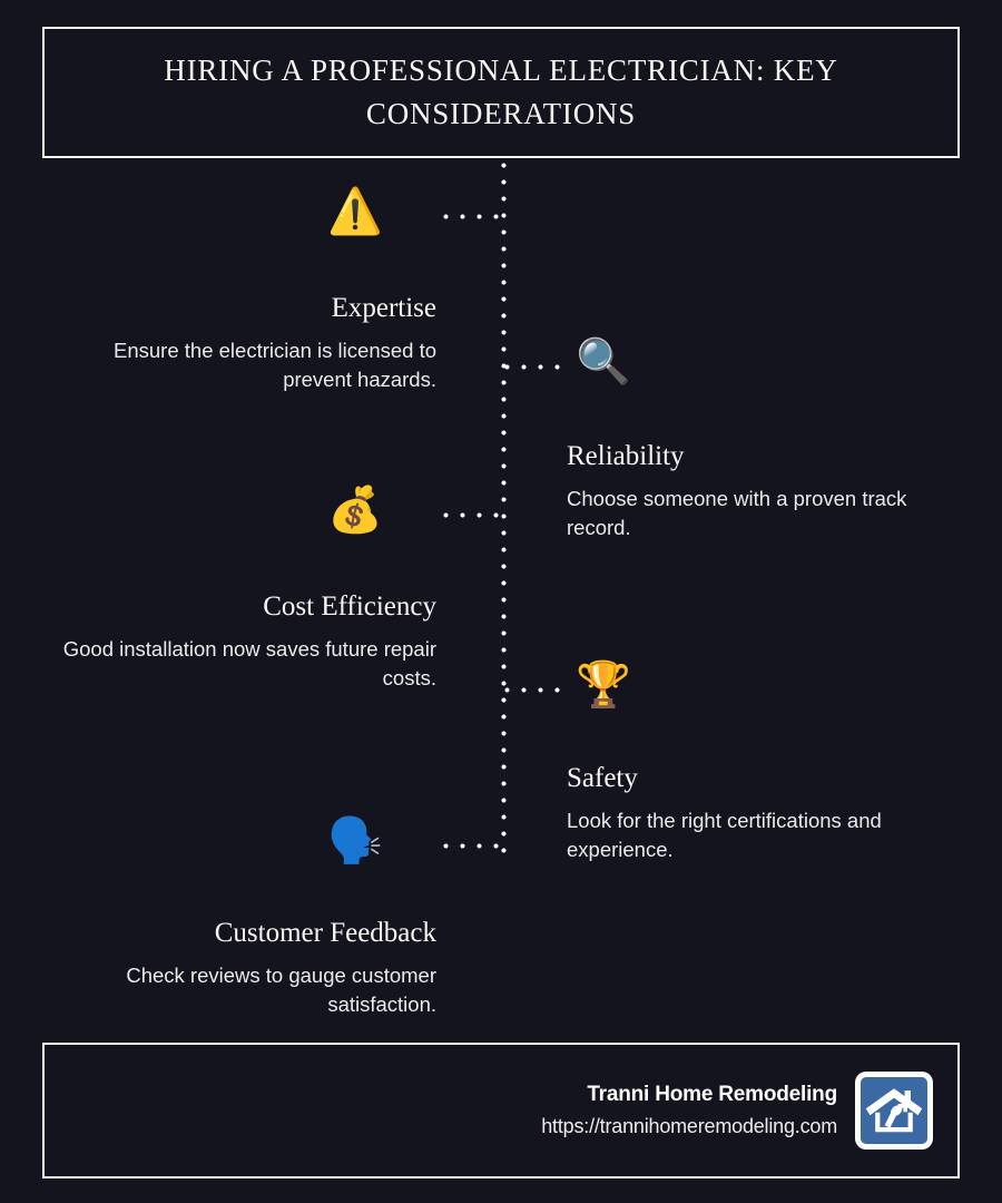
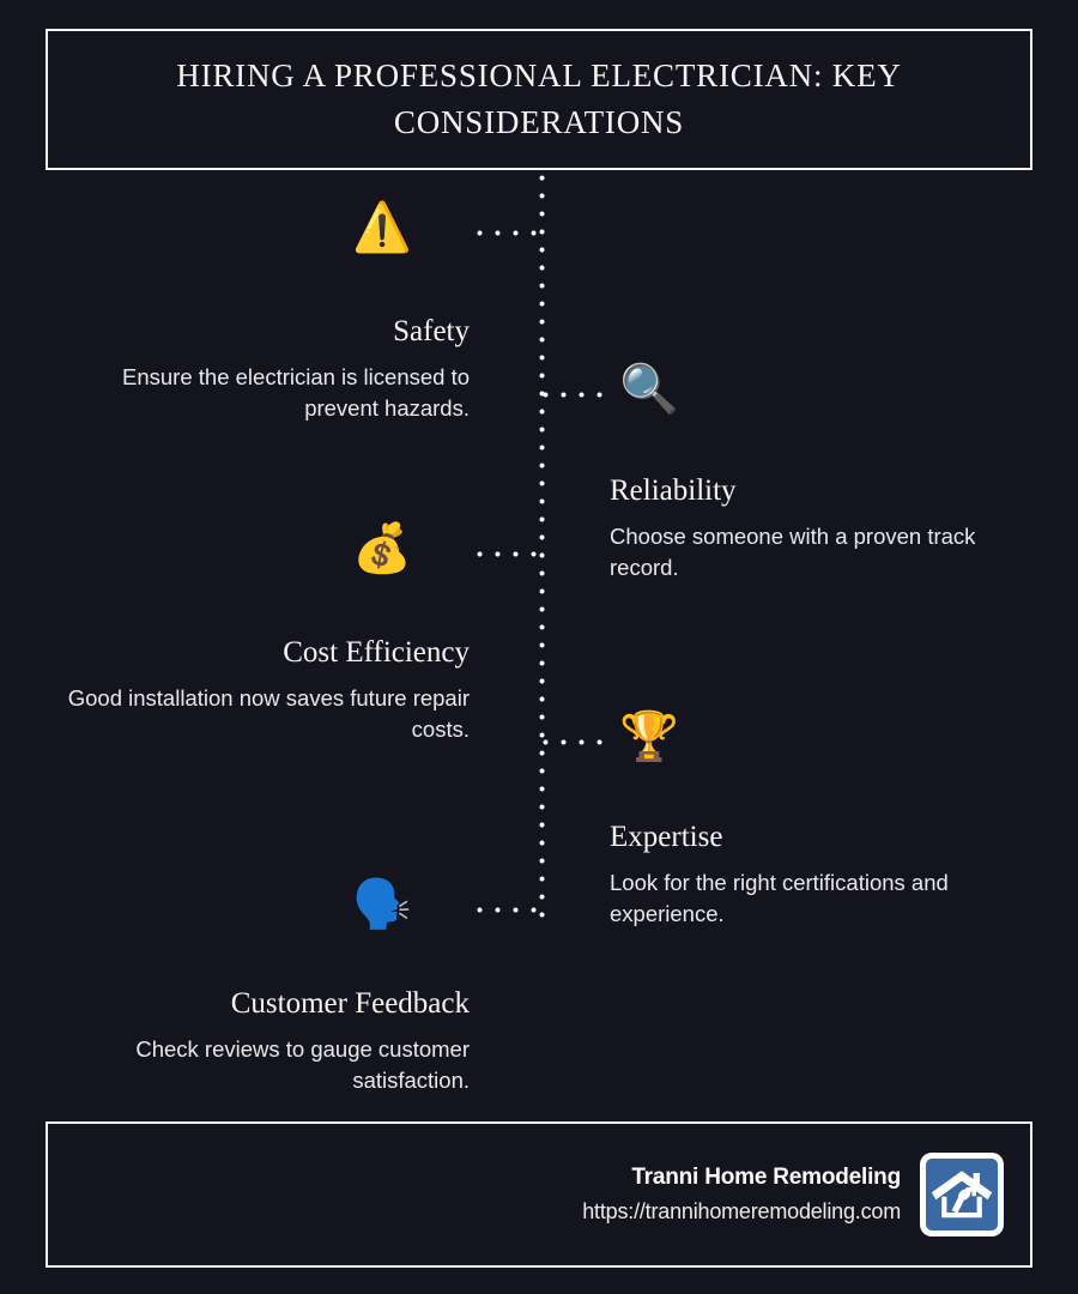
  HIRING A PROFESSIONAL ELECTRICIAN: KEY CONSIDERATIONS
  ⚠️
- Expertise
+ Safety
  Ensure the electrician is licensed to prevent hazards.
  🔍
  Reliability
  Choose someone with a proven track record.
  💰
  Cost Efficiency
  Good installation now saves future repair costs.
  🏆
- Safety
+ Expertise
  Look for the right certifications and experience.
  🗣️
  Customer Feedback
  Check reviews to gauge customer satisfaction.
  Tranni Home Remodeling
  https://trannihomeremodeling.com
